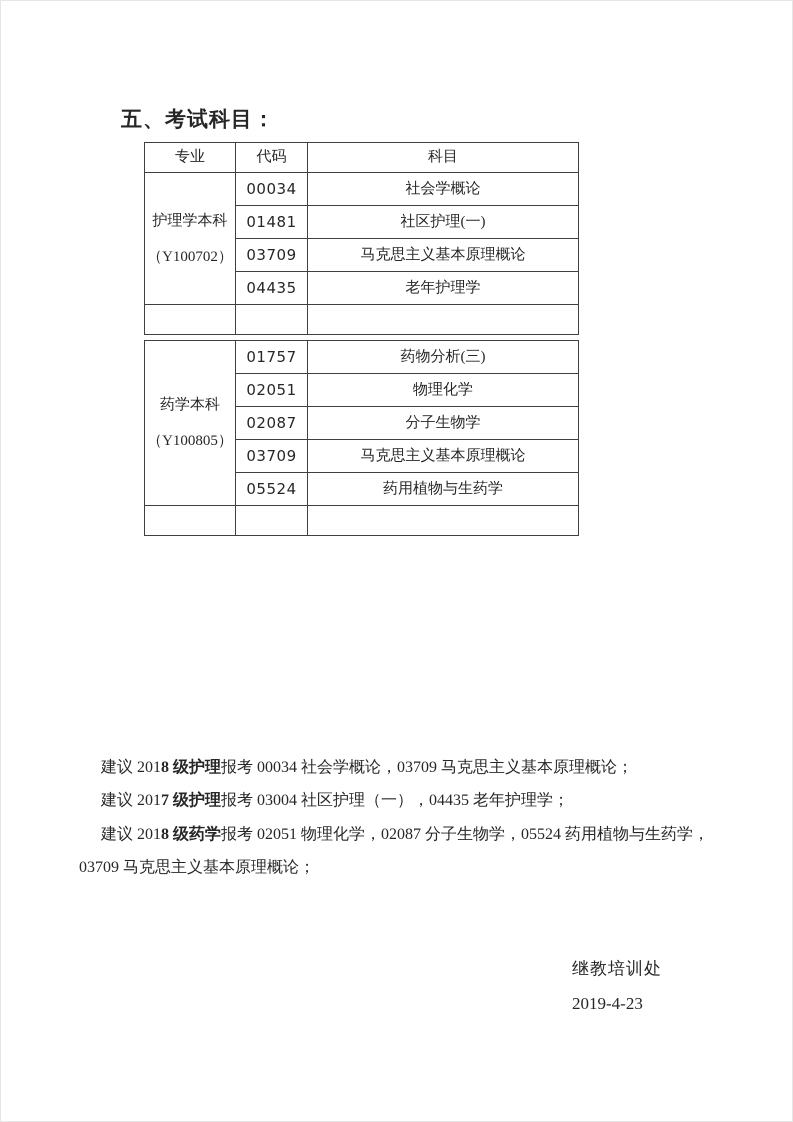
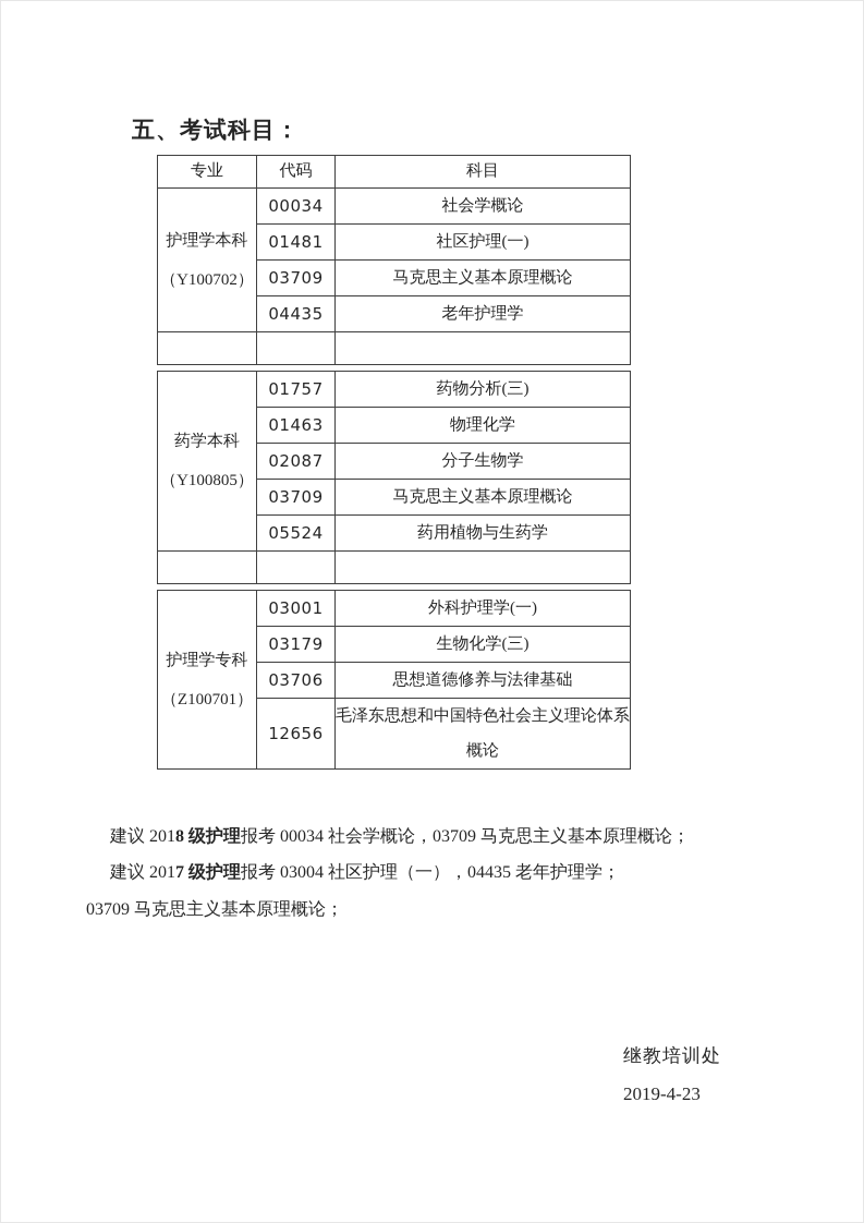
  五、考试科目：
  专业	代码	科目
  护理学本科 （Y100702）	00034	社会学概论
  01481	社区护理(一)
  03709	马克思主义基本原理概论
  04435	老年护理学
  药学本科 （Y100805）	01757	药物分析(三)
- 02051	物理化学
+ 01463	物理化学
  02087	分子生物学
  03709	马克思主义基本原理概论
  05524	药用植物与生药学
+ 护理学专科 （Z100701）	03001	外科护理学(一)
+ 03179	生物化学(三)
+ 03706	思想道德修养与法律基础
+ 12656	毛泽东思想和中国特色社会主义理论体系概论
  建议 2018 级护理报考 00034 社会学概论，03709 马克思主义基本原理概论；
  建议 2017 级护理报考 03004 社区护理（一），04435 老年护理学；
- 建议 2018 级药学报考 02051 物理化学，02087 分子生物学，05524 药用植物与生药学，
  03709 马克思主义基本原理概论；
  继教培训处
  2019-4-23
